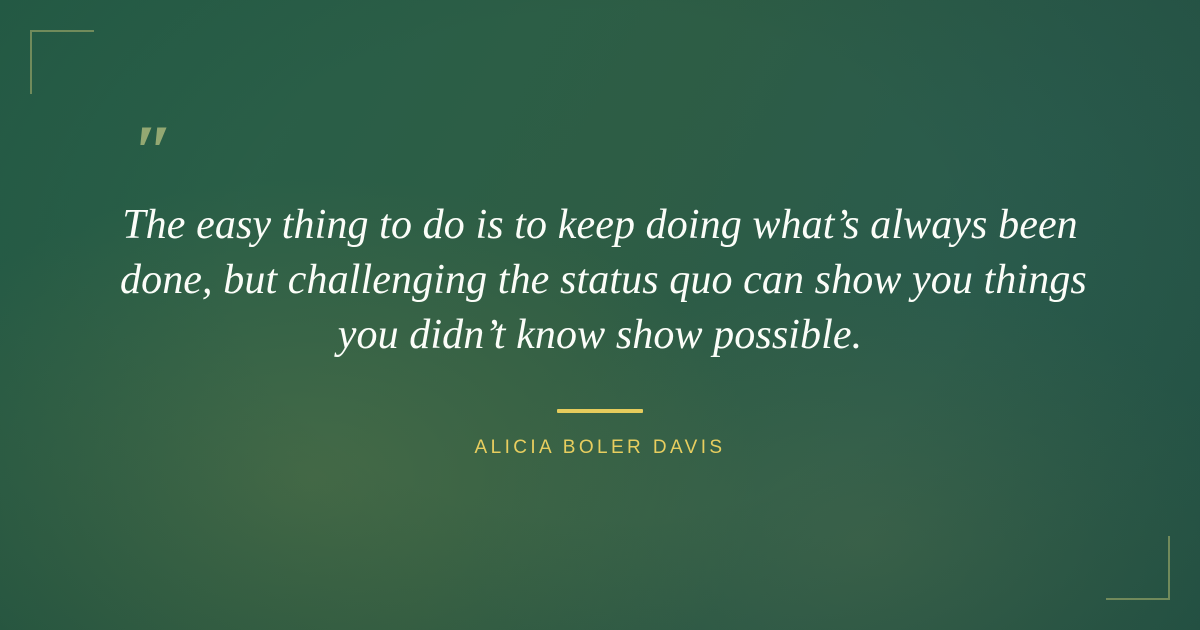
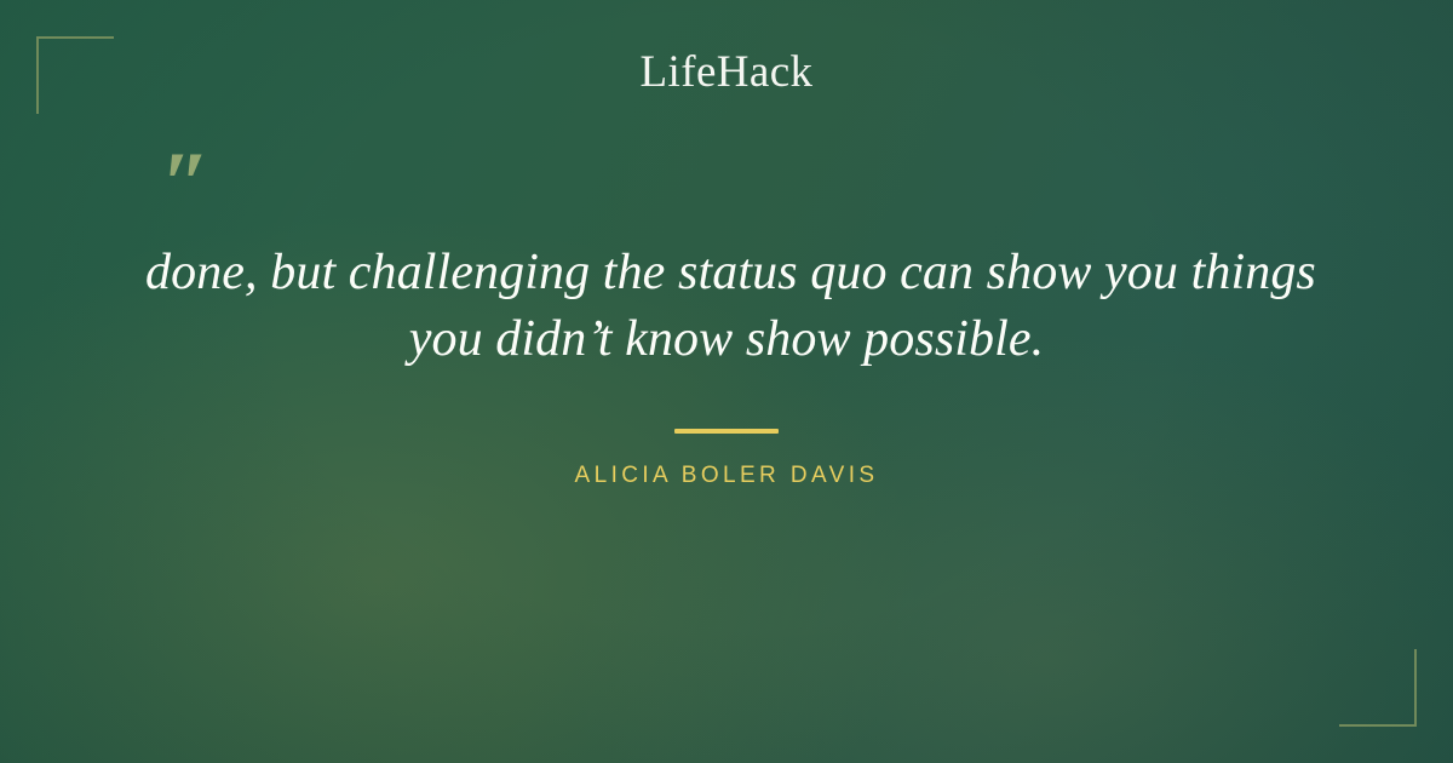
+ LifeHack
  ″
- The easy thing to do is to keep doing what’s always been
  done, but challenging the status quo can show you things
  you didn’t know show possible.
  ALICIA BOLER DAVIS
